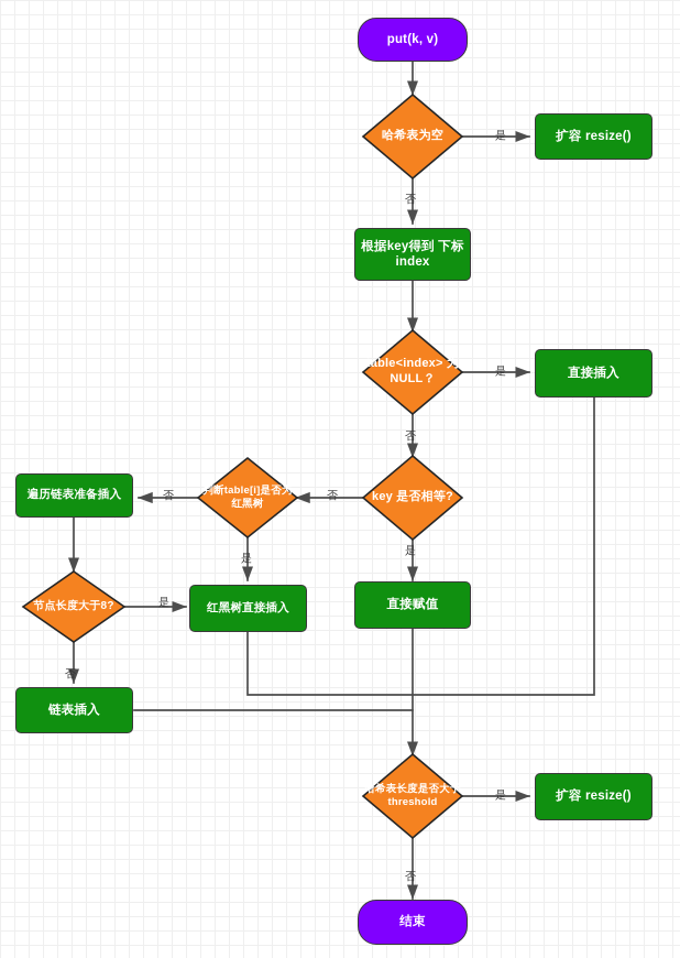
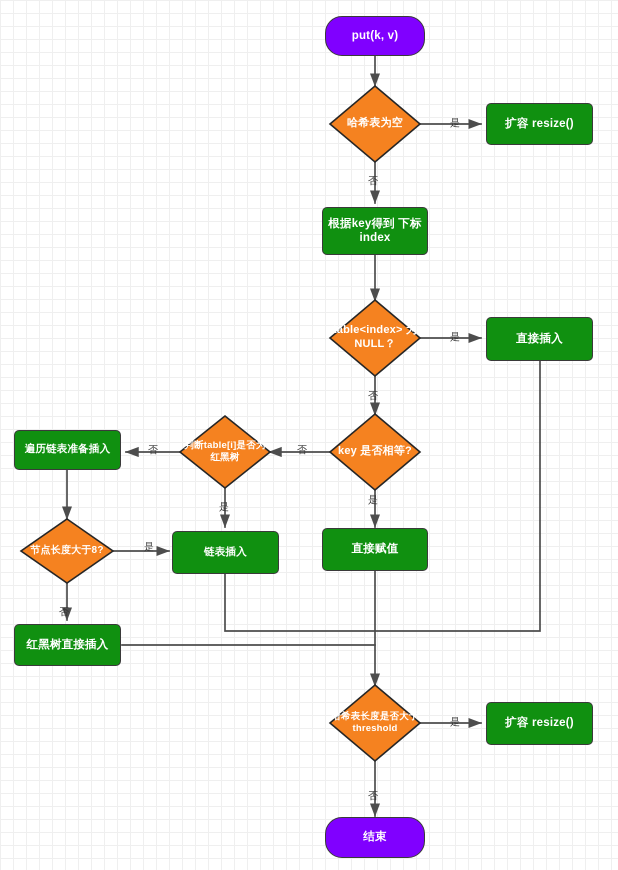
  put(k, v)
  哈希表为空
  扩容 resize()
  根据key得到 下标 index
  table<index> 为 NULL？
  直接插入
  key 是否相等?
  判断table[i]是否为红黑树
  遍历链表准备插入
  节点长度大于8?
- 红黑树直接插入
+ 链表插入
  直接赋值
- 链表插入
+ 红黑树直接插入
  哈希表长度是否大于threshold
  扩容 resize()
  结束
  是
  否
  是
  否
  否
  是
  否
  是
  是
  否
  是
  否
